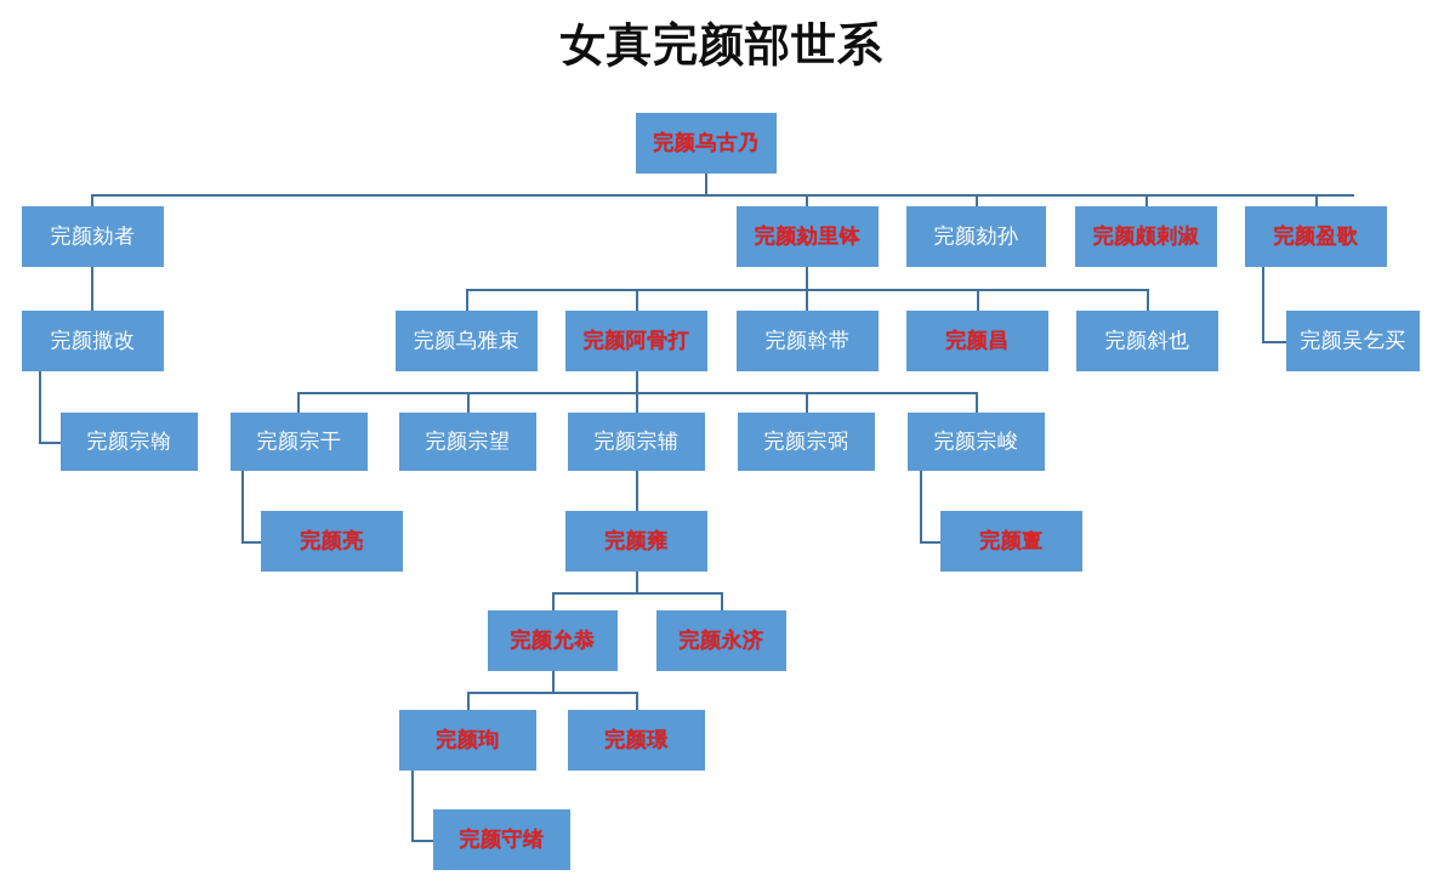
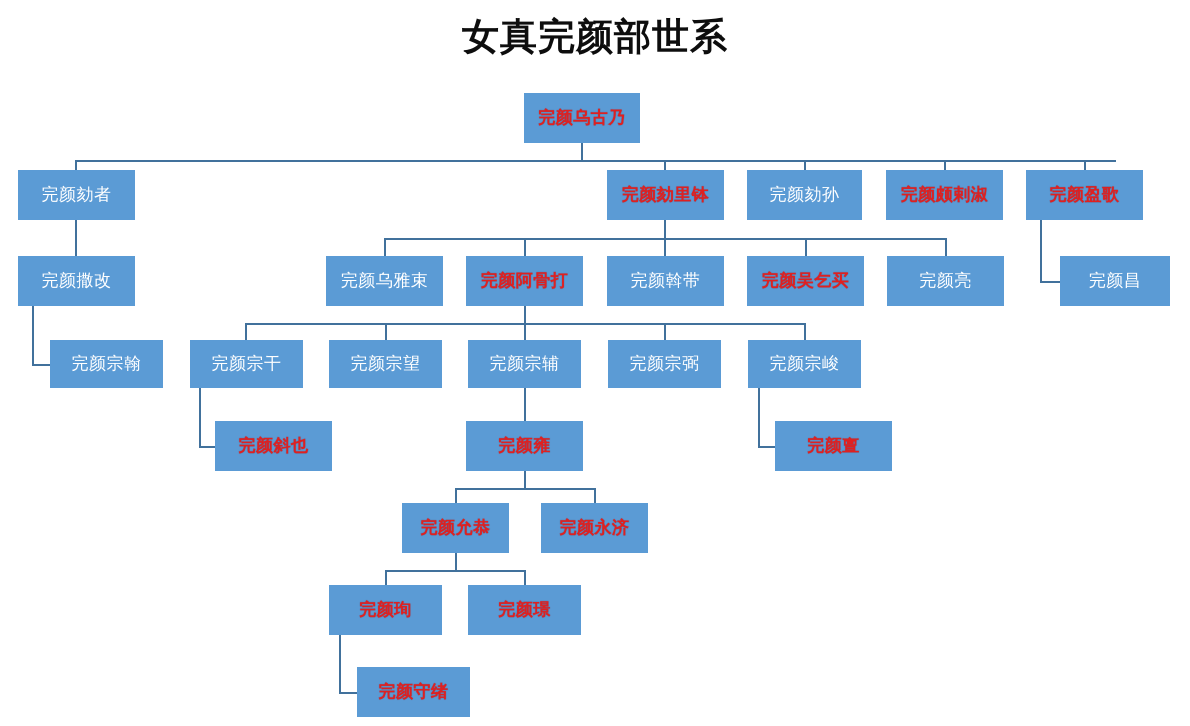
  女真完颜部世系
  完颜乌古乃
  完颜劾者
  完颜劾里钵
  完颜劾孙
  完颜颇剌淑
  完颜盈歌
  完颜撒改
  完颜乌雅束
  完颜阿骨打
  完颜斡带
- 完颜昌
+ 完颜吴乞买
- 完颜斜也
+ 完颜亮
- 完颜吴乞买
+ 完颜昌
  完颜宗翰
  完颜宗干
  完颜宗望
  完颜宗辅
  完颜宗弼
  完颜宗峻
- 完颜亮
+ 完颜斜也
  完颜雍
  完颜亶
  完颜允恭
  完颜永济
  完颜珣
  完颜璟
  完颜守绪
